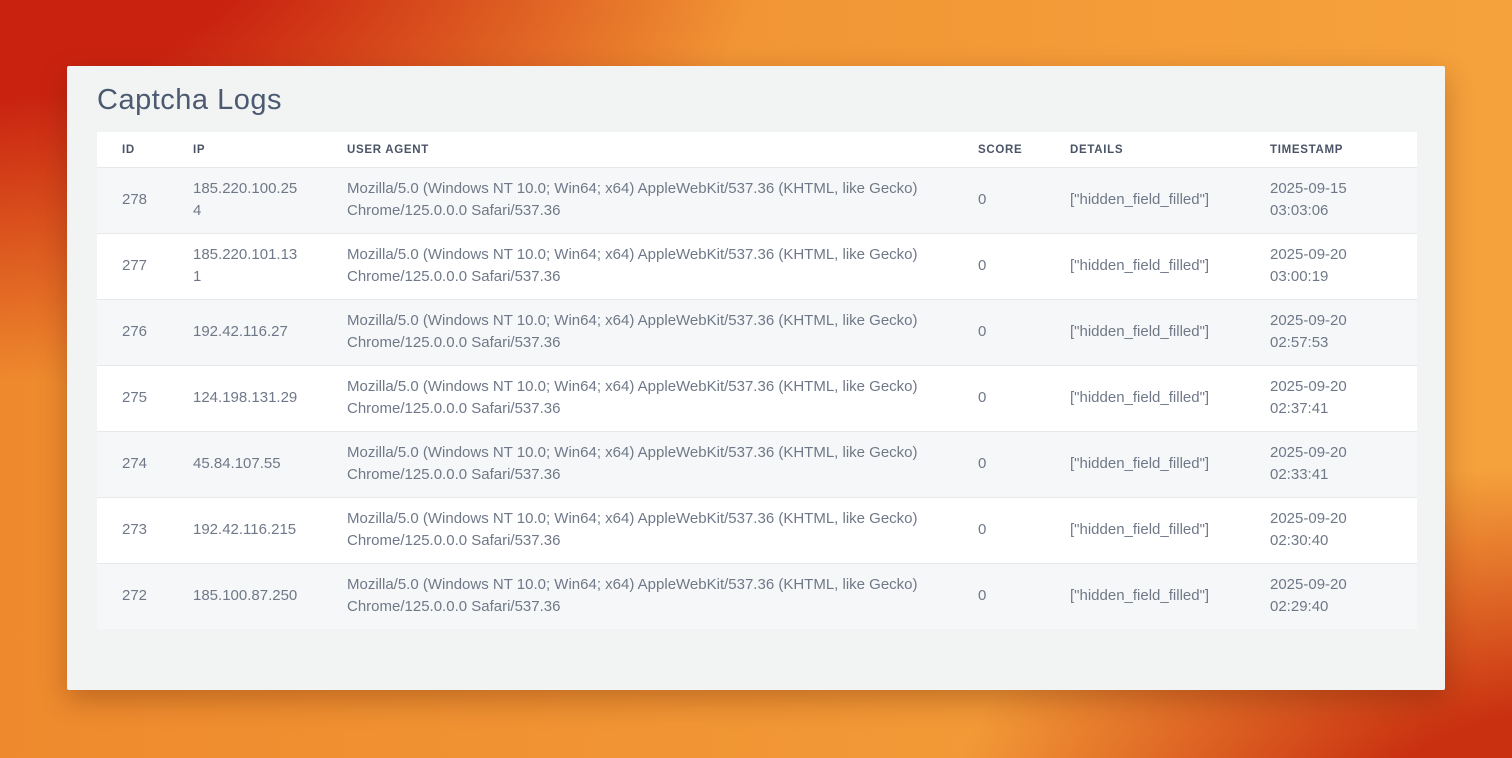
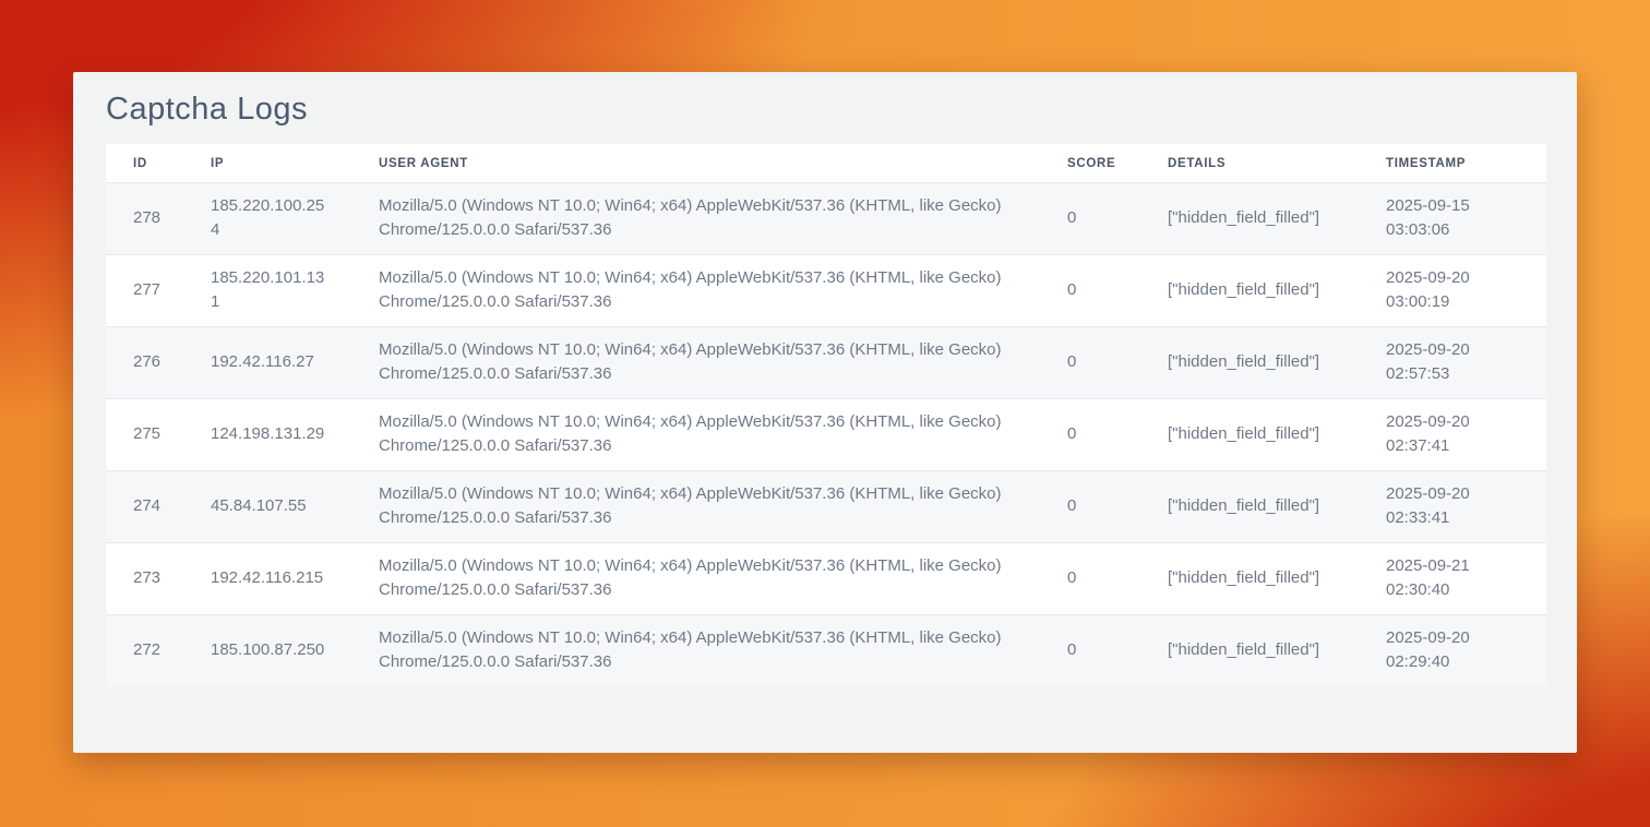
  Captcha Logs
  ID	IP	USER AGENT	SCORE	DETAILS	TIMESTAMP
  278	185.220.100.254	Mozilla/5.0 (Windows NT 10.0; Win64; x64) AppleWebKit/537.36 (KHTML, like Gecko) Chrome/125.0.0.0 Safari/537.36	0	["hidden_field_filled"]	2025-09-15 03:03:06
  277	185.220.101.131	Mozilla/5.0 (Windows NT 10.0; Win64; x64) AppleWebKit/537.36 (KHTML, like Gecko) Chrome/125.0.0.0 Safari/537.36	0	["hidden_field_filled"]	2025-09-20 03:00:19
  276	192.42.116.27	Mozilla/5.0 (Windows NT 10.0; Win64; x64) AppleWebKit/537.36 (KHTML, like Gecko) Chrome/125.0.0.0 Safari/537.36	0	["hidden_field_filled"]	2025-09-20 02:57:53
  275	124.198.131.29	Mozilla/5.0 (Windows NT 10.0; Win64; x64) AppleWebKit/537.36 (KHTML, like Gecko) Chrome/125.0.0.0 Safari/537.36	0	["hidden_field_filled"]	2025-09-20 02:37:41
  274	45.84.107.55	Mozilla/5.0 (Windows NT 10.0; Win64; x64) AppleWebKit/537.36 (KHTML, like Gecko) Chrome/125.0.0.0 Safari/537.36	0	["hidden_field_filled"]	2025-09-20 02:33:41
- 273	192.42.116.215	Mozilla/5.0 (Windows NT 10.0; Win64; x64) AppleWebKit/537.36 (KHTML, like Gecko) Chrome/125.0.0.0 Safari/537.36	0	["hidden_field_filled"]	2025-09-20 02:30:40
+ 273	192.42.116.215	Mozilla/5.0 (Windows NT 10.0; Win64; x64) AppleWebKit/537.36 (KHTML, like Gecko) Chrome/125.0.0.0 Safari/537.36	0	["hidden_field_filled"]	2025-09-21 02:30:40
  272	185.100.87.250	Mozilla/5.0 (Windows NT 10.0; Win64; x64) AppleWebKit/537.36 (KHTML, like Gecko) Chrome/125.0.0.0 Safari/537.36	0	["hidden_field_filled"]	2025-09-20 02:29:40
